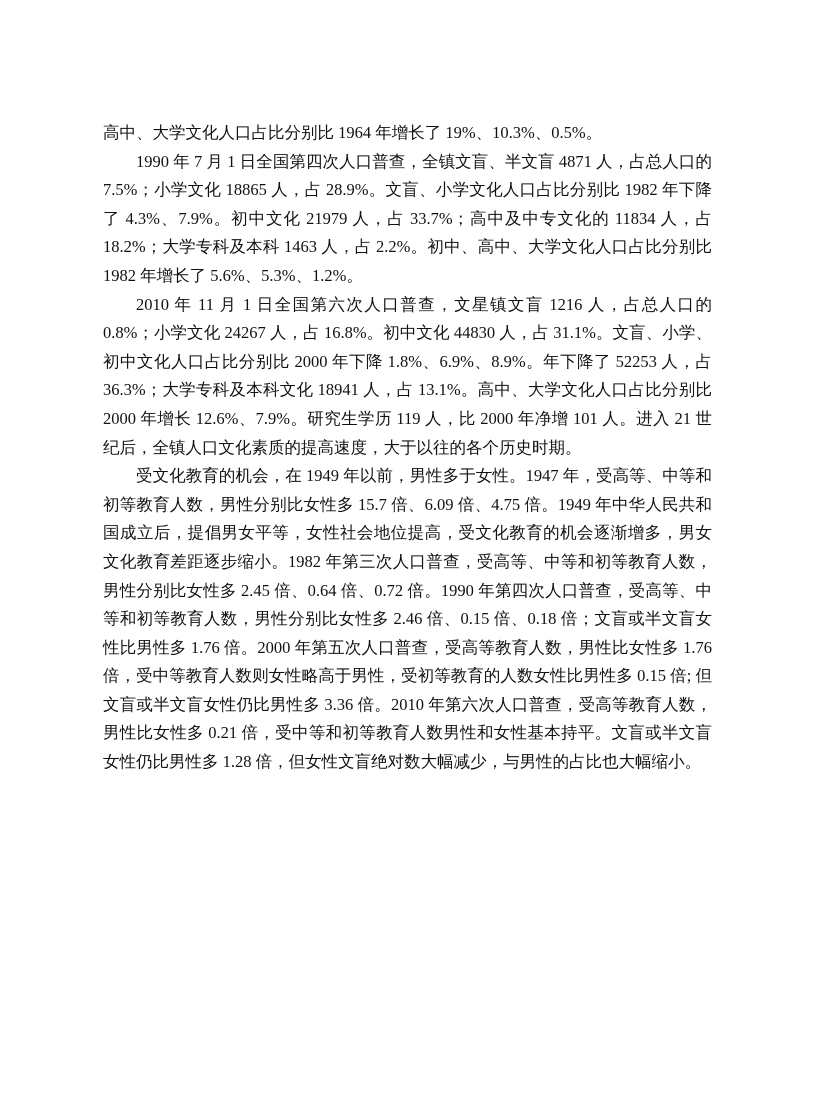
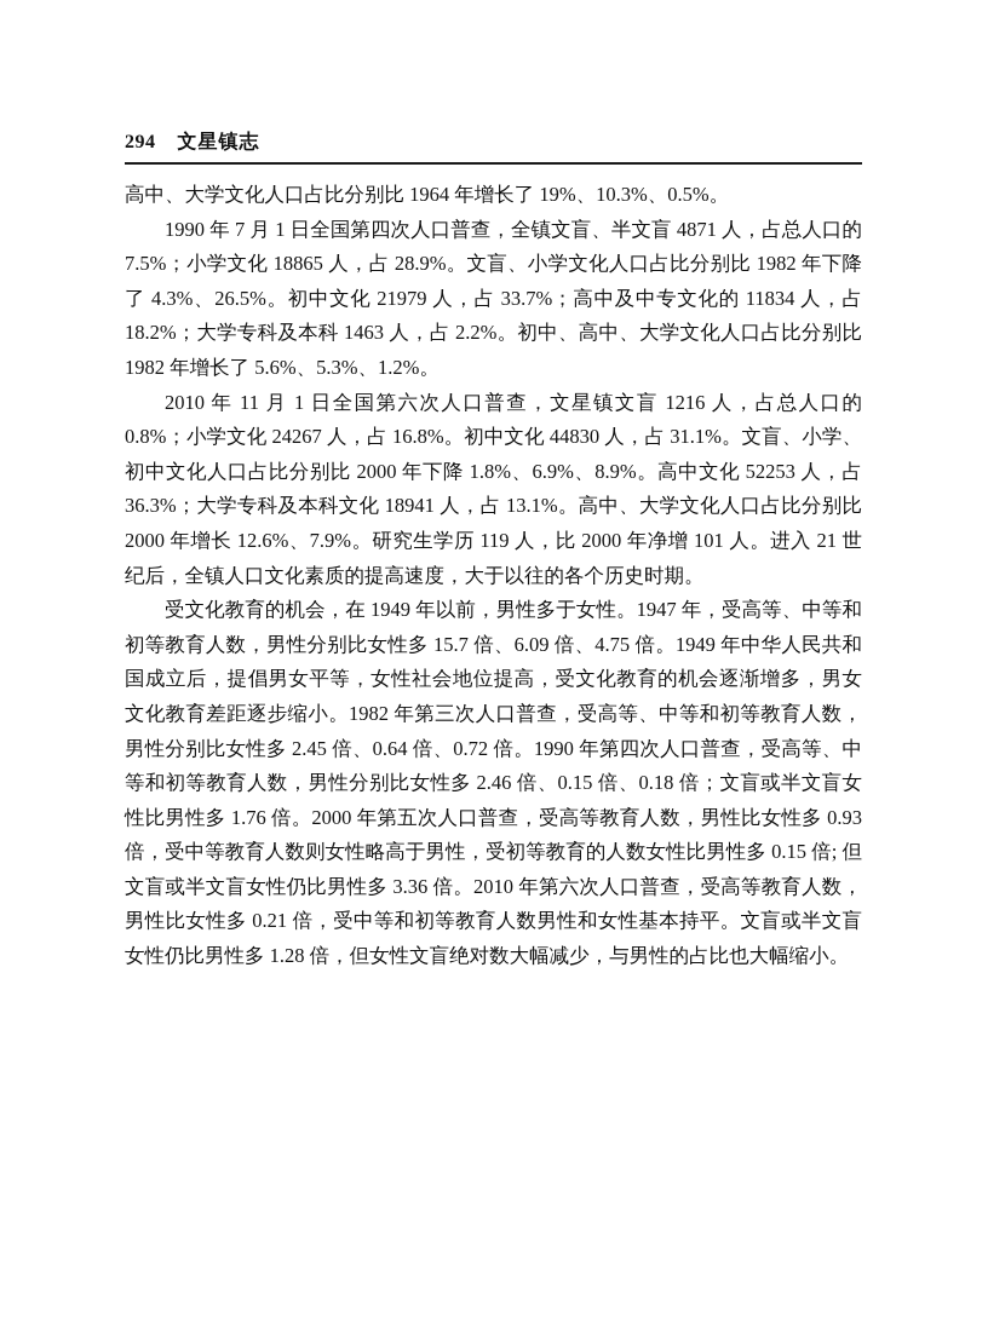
+ 294
+ 文星镇志
  高中、大学文化人口占比分别比 1964 年增长了 19%、10.3%、0.5%。
- 1990 年 7 月 1 日全国第四次人口普查，全镇文盲、半文盲 4871 人，占总人口的 7.5%；小学文化 18865 人，占 28.9%。文盲、小学文化人口占比分别比 1982 年下降了 4.3%、7.9%。初中文化 21979 人，占 33.7%；高中及中专文化的 11834 人，占 18.2%；大学专科及本科 1463 人，占 2.2%。初中、高中、大学文化人口占比分别比 1982 年增长了 5.6%、5.3%、1.2%。
+ 1990 年 7 月 1 日全国第四次人口普查，全镇文盲、半文盲 4871 人，占总人口的 7.5%；小学文化 18865 人，占 28.9%。文盲、小学文化人口占比分别比 1982 年下降了 4.3%、26.5%。初中文化 21979 人，占 33.7%；高中及中专文化的 11834 人，占 18.2%；大学专科及本科 1463 人，占 2.2%。初中、高中、大学文化人口占比分别比 1982 年增长了 5.6%、5.3%、1.2%。
- 2010 年 11 月 1 日全国第六次人口普查，文星镇文盲 1216 人，占总人口的 0.8%；小学文化 24267 人，占 16.8%。初中文化 44830 人，占 31.1%。文盲、小学、初中文化人口占比分别比 2000 年下降 1.8%、6.9%、8.9%。年下降了 52253 人，占 36.3%；大学专科及本科文化 18941 人，占 13.1%。高中、大学文化人口占比分别比 2000 年增长 12.6%、7.9%。研究生学历 119 人，比 2000 年净增 101 人。进入 21 世纪后，全镇人口文化素质的提高速度，大于以往的各个历史时期。
+ 2010 年 11 月 1 日全国第六次人口普查，文星镇文盲 1216 人，占总人口的 0.8%；小学文化 24267 人，占 16.8%。初中文化 44830 人，占 31.1%。文盲、小学、初中文化人口占比分别比 2000 年下降 1.8%、6.9%、8.9%。高中文化 52253 人，占 36.3%；大学专科及本科文化 18941 人，占 13.1%。高中、大学文化人口占比分别比 2000 年增长 12.6%、7.9%。研究生学历 119 人，比 2000 年净增 101 人。进入 21 世纪后，全镇人口文化素质的提高速度，大于以往的各个历史时期。
- 受文化教育的机会，在 1949 年以前，男性多于女性。1947 年，受高等、中等和初等教育人数，男性分别比女性多 15.7 倍、6.09 倍、4.75 倍。1949 年中华人民共和国成立后，提倡男女平等，女性社会地位提高，受文化教育的机会逐渐增多，男女文化教育差距逐步缩小。1982 年第三次人口普查，受高等、中等和初等教育人数，男性分别比女性多 2.45 倍、0.64 倍、0.72 倍。1990 年第四次人口普查，受高等、中等和初等教育人数，男性分别比女性多 2.46 倍、0.15 倍、0.18 倍；文盲或半文盲女性比男性多 1.76 倍。2000 年第五次人口普查，受高等教育人数，男性比女性多 1.76 倍，受中等教育人数则女性略高于男性，受初等教育的人数女性比男性多 0.15 倍; 但文盲或半文盲女性仍比男性多 3.36 倍。2010 年第六次人口普查，受高等教育人数，男性比女性多 0.21 倍，受中等和初等教育人数男性和女性基本持平。文盲或半文盲女性仍比男性多 1.28 倍，但女性文盲绝对数大幅减少，与男性的占比也大幅缩小。
+ 受文化教育的机会，在 1949 年以前，男性多于女性。1947 年，受高等、中等和初等教育人数，男性分别比女性多 15.7 倍、6.09 倍、4.75 倍。1949 年中华人民共和国成立后，提倡男女平等，女性社会地位提高，受文化教育的机会逐渐增多，男女文化教育差距逐步缩小。1982 年第三次人口普查，受高等、中等和初等教育人数，男性分别比女性多 2.45 倍、0.64 倍、0.72 倍。1990 年第四次人口普查，受高等、中等和初等教育人数，男性分别比女性多 2.46 倍、0.15 倍、0.18 倍；文盲或半文盲女性比男性多 1.76 倍。2000 年第五次人口普查，受高等教育人数，男性比女性多 0.93 倍，受中等教育人数则女性略高于男性，受初等教育的人数女性比男性多 0.15 倍; 但文盲或半文盲女性仍比男性多 3.36 倍。2010 年第六次人口普查，受高等教育人数，男性比女性多 0.21 倍，受中等和初等教育人数男性和女性基本持平。文盲或半文盲女性仍比男性多 1.28 倍，但女性文盲绝对数大幅减少，与男性的占比也大幅缩小。
